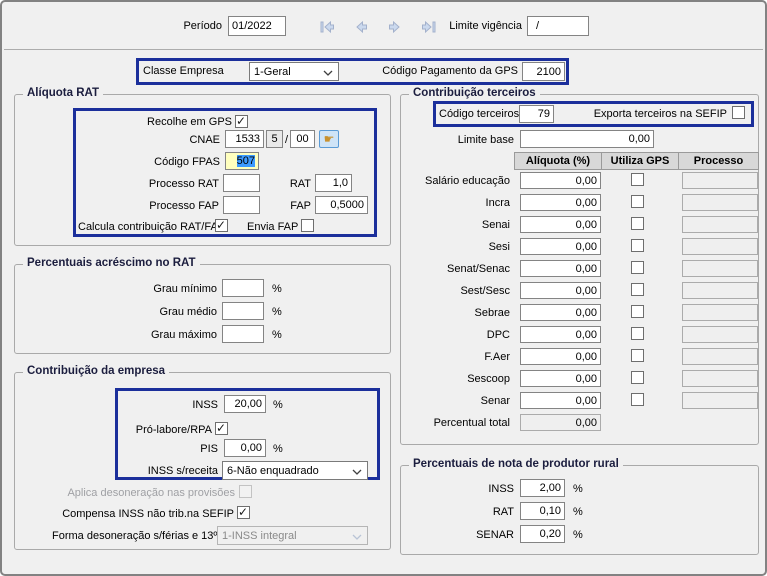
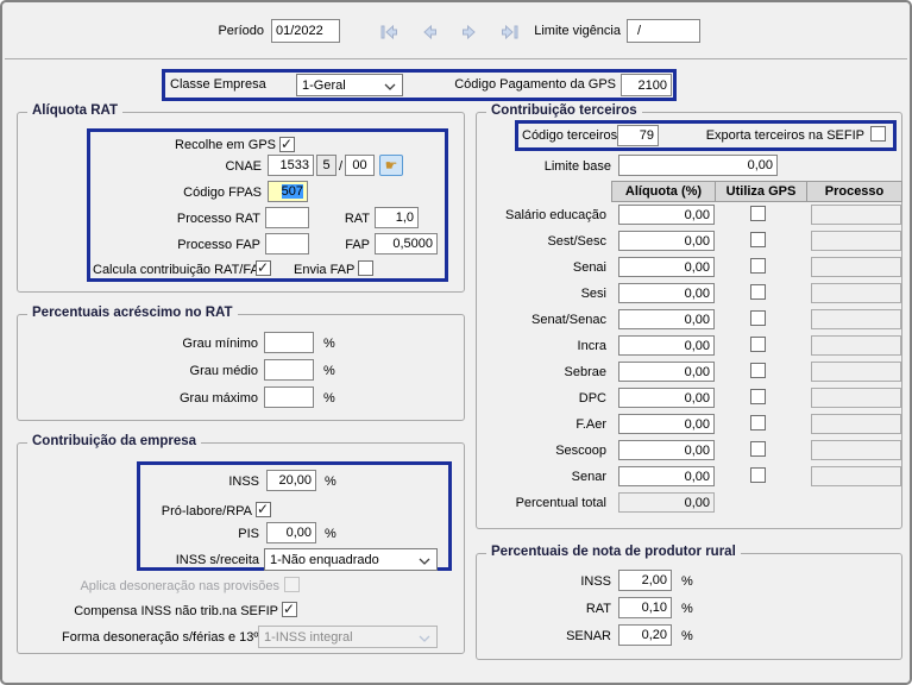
  Período
  01/2022
  Limite vigência
  /
  Classe Empresa
  1-Geral
  Código Pagamento da GPS
  2100
  Alíquota RAT
  Recolhe em GPS
  CNAE
  1533
  5
  /
  00
  ☛
  Código FPAS
  507
  Processo RAT
  RAT
  1,0
  Processo FAP
  FAP
  0,5000
  Calcula contribuição RAT/F
  Envia FAP
  Percentuais acréscimo no RAT
  Grau mínimo
  %
  Grau médio
  %
  Grau máximo
  %
  Contribuição da empresa
  INSS
  20,00
  %
  Pró-labore/RPA
  PIS
  0,00
  %
  INSS s/receita
- 6-Não enquadrado
+ 1-Não enquadrado
  Aplica desoneração nas provisões
  Compensa INSS não trib.na SEFIP
  Forma desoneração s/férias e 13º
  1-INSS integral
  Contribuição terceiros
  Código terceiros
  79
  Exporta terceiros na SEFIP
  Limite base
  0,00
  Alíquota (%)
  Utiliza GPS
  Processo
  Salário educação
  0,00
- Incra
+ Sest/Sesc
  0,00
  Senai
  0,00
  Sesi
  0,00
  Senat/Senac
  0,00
- Sest/Sesc
+ Incra
  0,00
  Sebrae
  0,00
  DPC
  0,00
  F.Aer
  0,00
  Sescoop
  0,00
  Senar
  0,00
  Percentual total
  0,00
  Percentuais de nota de produtor rural
  INSS
  2,00
  %
  RAT
  0,10
  %
  SENAR
  0,20
  %
